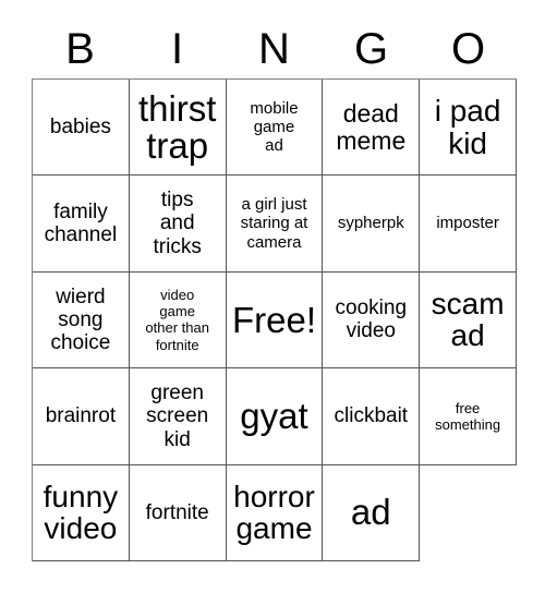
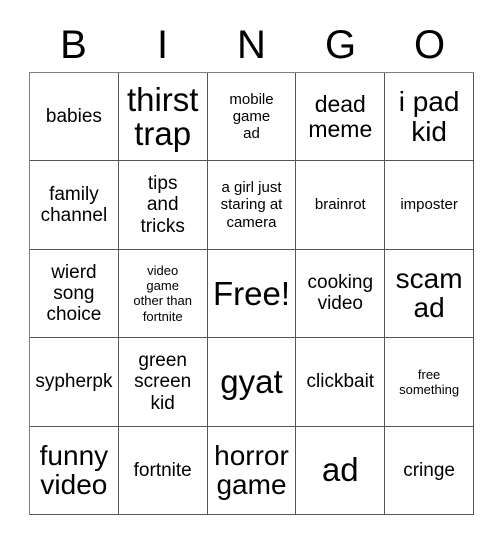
  B
  I
  N
  G
  O
  babies
  thirst
  trap
  mobile
  game
  ad
  dead
  meme
  i pad
  kid
  family
  channel
  tips
  and
  tricks
  a girl just
  staring at
  camera
- sypherpk
+ brainrot
  imposter
  wierd
  song
  choice
  video
  game
  other than
  fortnite
  Free!
  cooking
  video
  scam
  ad
- brainrot
+ sypherpk
  green
  screen
  kid
  gyat
  clickbait
  free
  something
  funny
  video
  fortnite
  horror
  game
  ad
+ cringe
